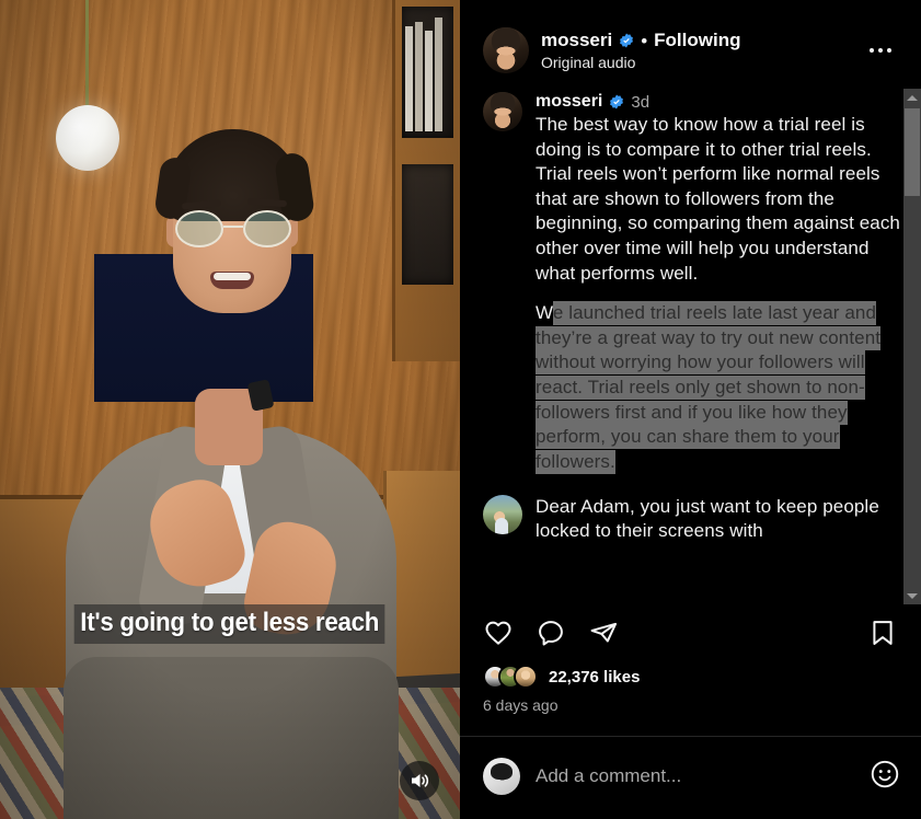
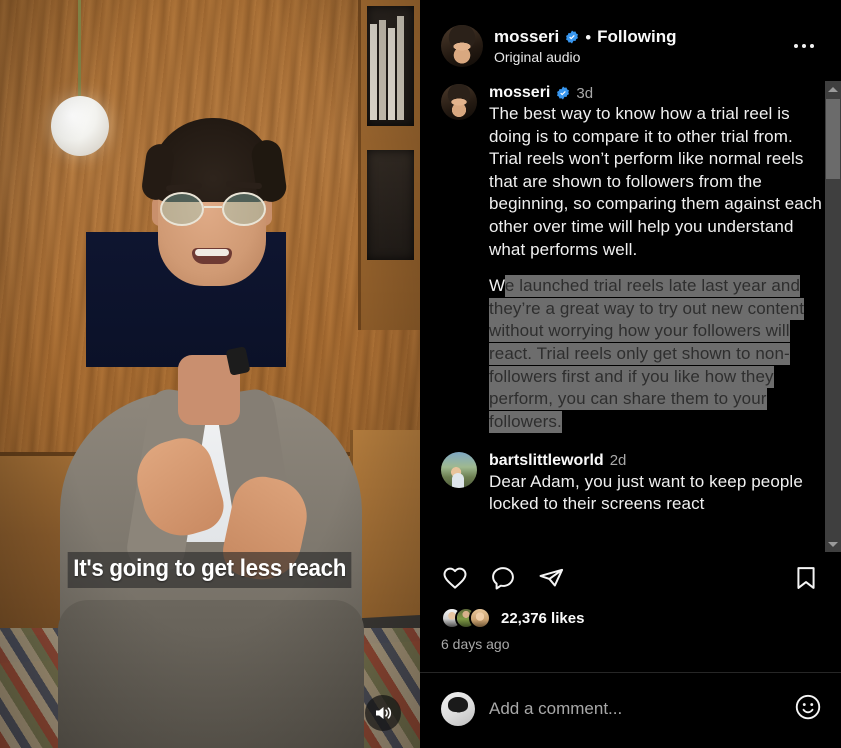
  It's going to get less reach
  mosseri
  •
  Following
  Original audio
  mosseri
  3d
- The best way to know how a trial reel is doing is to compare it to other trial reels. Trial reels won’t perform like normal reels that are shown to followers from the beginning, so comparing them against each other over time will help you understand what performs well.
+ The best way to know how a trial reel is doing is to compare it to other trial from. Trial reels won’t perform like normal reels that are shown to followers from the beginning, so comparing them against each other over time will help you understand what performs well.
  We launched trial reels late last year and they’re a great way to try out new content without worrying how your followers will react. Trial reels only get shown to non-followers first and if you like how they perform, you can share them to your followers.
+ bartslittleworld
+ 2d
- Dear Adam, you just want to keep people locked to their screens with
+ Dear Adam, you just want to keep people locked to their screens react
  22,376 likes
  6 days ago
  Add a comment...
